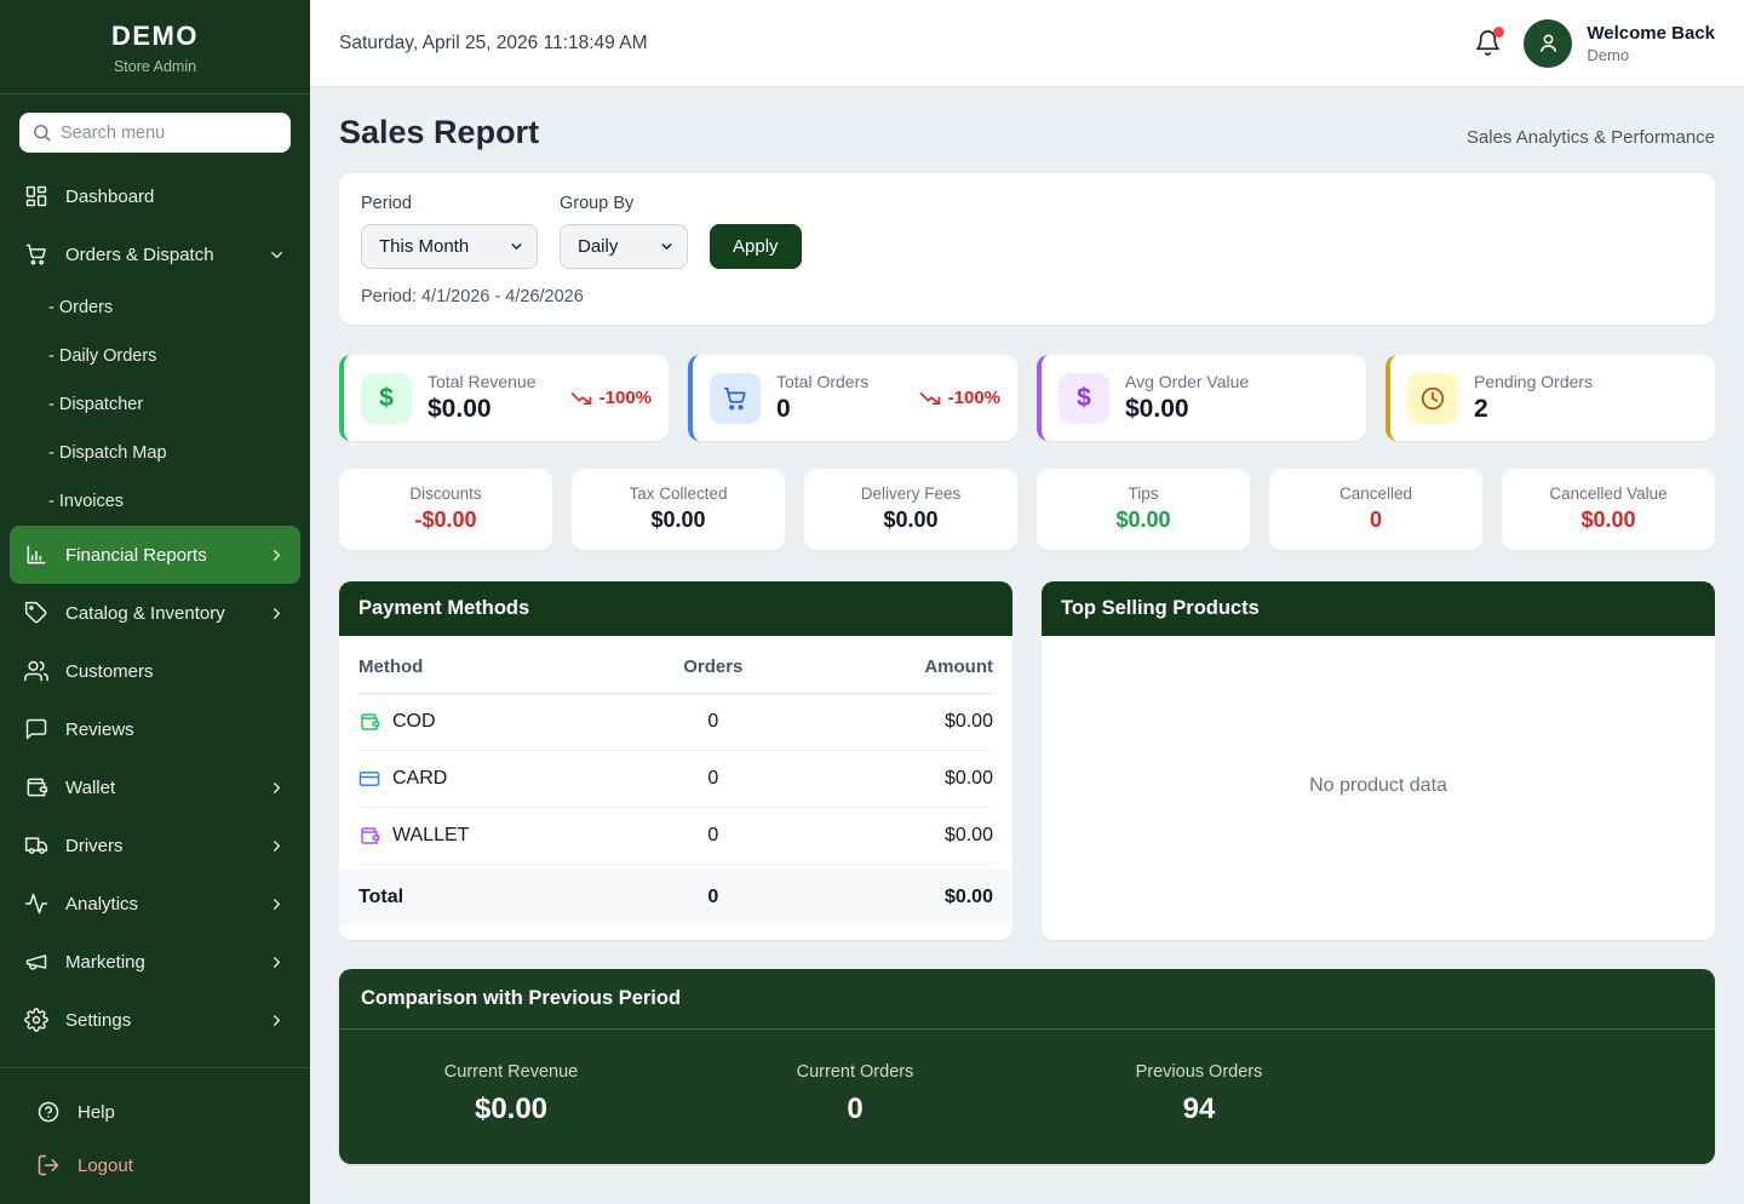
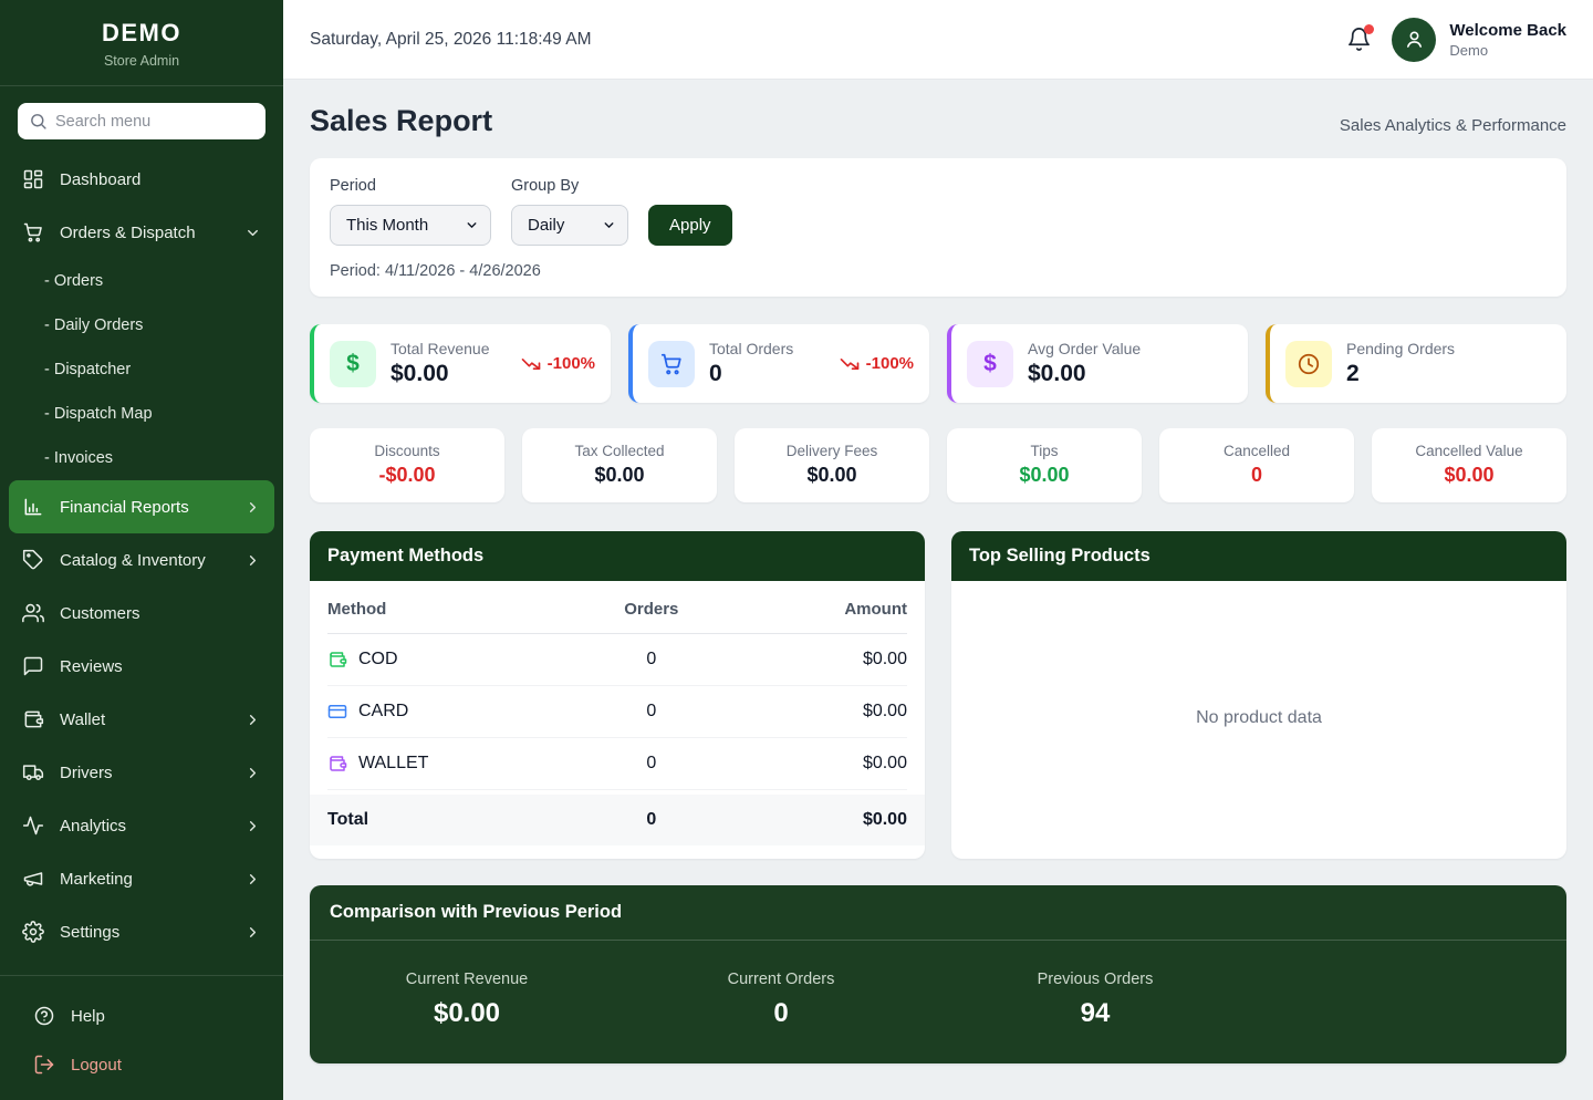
  DEMO
  Store Admin
  Search menu
  Dashboard
  Orders & Dispatch
  - Orders
  - Daily Orders
  - Dispatcher
  - Dispatch Map
  - Invoices
  Financial Reports
  Catalog & Inventory
  Customers
  Reviews
  Wallet
  Drivers
  Analytics
  Marketing
  Settings
  Help
  Logout
  Saturday, April 25, 2026 11:18:49 AM
  Welcome Back
  Demo
  Sales Report
  Sales Analytics & Performance
  Period
  This Month
  Group By
  Daily
  Apply
- Period: 4/1/2026 - 4/26/2026
+ Period: 4/11/2026 - 4/26/2026
  $
  Total Revenue
  $0.00
  -100%
  Total Orders
  0
  -100%
  $
  Avg Order Value
  $0.00
  Pending Orders
  2
  Discounts
  -$0.00
  Tax Collected
  $0.00
  Delivery Fees
  $0.00
  Tips
  $0.00
  Cancelled
  0
  Cancelled Value
  $0.00
  Payment Methods
  Method
  Orders
  Amount
  COD
  0
  $0.00
  CARD
  0
  $0.00
  WALLET
  0
  $0.00
  Total
  0
  $0.00
  Top Selling Products
  No product data
  Comparison with Previous Period
  Current Revenue
  $0.00
  Current Orders
  0
  Previous Orders
  94
